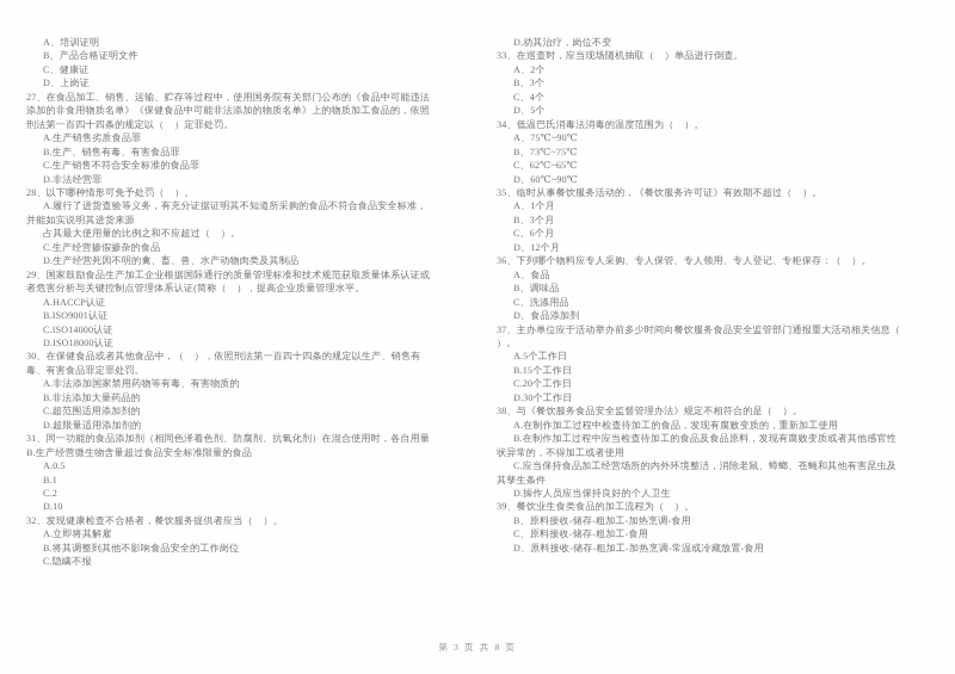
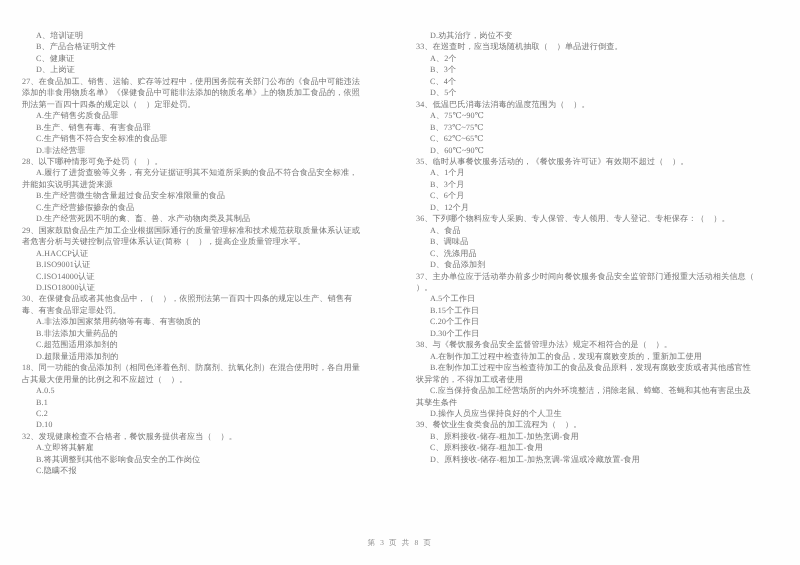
  A、培训证明
  B、产品合格证明文件
  C、健康证
  D、上岗证
  27、在食品加工、销售、运输、贮存等过程中，使用国务院有关部门公布的《食品中可能违法
  添加的非食用物质名单》《保健食品中可能非法添加的物质名单》上的物质加工食品的，依照
  刑法第一百四十四条的规定以（ ）定罪处罚。
  A.生产销售劣质食品罪
  B.生产、销售有毒、有害食品罪
  C.生产销售不符合安全标准的食品罪
  D.非法经营罪
  28、以下哪种情形可免予处罚（ ）。
  A.履行了进货查验等义务，有充分证据证明其不知道所采购的食品不符合食品安全标准，
  并能如实说明其进货来源
- 占其最大使用量的比例之和不应超过（ ）。
+ B.生产经营微生物含量超过食品安全标准限量的食品
  C.生产经营掺假掺杂的食品
  D.生产经营死因不明的禽、畜、兽、水产动物肉类及其制品
  29、国家鼓励食品生产加工企业根据国际通行的质量管理标准和技术规范获取质量体系认证或
  者危害分析与关键控制点管理体系认证(简称（ ），提高企业质量管理水平。
  A.HACCP认证
  B.ISO9001认证
  C.ISO14000认证
  D.ISO18000认证
  30、在保健食品或者其他食品中，（ ），依照刑法第一百四十四条的规定以生产、销售有
  毒、有害食品罪定罪处罚。
  A.非法添加国家禁用药物等有毒、有害物质的
  B.非法添加大量药品的
  C.超范围适用添加剂的
  D.超限量适用添加剂的
- 31、同一功能的食品添加剂（相同色泽着色剂、防腐剂、抗氧化剂）在混合使用时，各自用量
+ 18、同一功能的食品添加剂（相同色泽着色剂、防腐剂、抗氧化剂）在混合使用时，各自用量
- B.生产经营微生物含量超过食品安全标准限量的食品
+ 占其最大使用量的比例之和不应超过（ ）。
  A.0.5
  B.1
  C.2
  D.10
  32、发现健康检查不合格者，餐饮服务提供者应当（ ）。
  A.立即将其解雇
  B.将其调整到其他不影响食品安全的工作岗位
  C.隐瞒不报
  D.劝其治疗，岗位不变
  33、在巡查时，应当现场随机抽取（ ）单品进行倒查。
  A、2个
  B、3个
  C、4个
  D、5个
  34、低温巴氏消毒法消毒的温度范围为（ ）。
  A、75℃~90℃
  B、73℃~75℃
  C、62℃~65℃
  D、60℃~90℃
  35、临时从事餐饮服务活动的，《餐饮服务许可证》有效期不超过（ ）。
  A、1个月
  B、3个月
  C、6个月
  D、12个月
  36、下列哪个物料应专人采购、专人保管、专人领用、专人登记、专柜保存：（ ）。
  A、食品
  B、调味品
  C、洗涤用品
  D、食品添加剂
  37、主办单位应于活动举办前多少时间向餐饮服务食品安全监管部门通报重大活动相关信息（
  ）。
  A.5个工作日
  B.15个工作日
  C.20个工作日
  D.30个工作日
  38、与《餐饮服务食品安全监督管理办法》规定不相符合的是（ ）。
  A.在制作加工过程中检查待加工的食品，发现有腐败变质的，重新加工使用
  B.在制作加工过程中应当检查待加工的食品及食品原料，发现有腐败变质或者其他感官性
  状异常的，不得加工或者使用
  C.应当保持食品加工经营场所的内外环境整洁，消除老鼠、蟑螂、苍蝇和其他有害昆虫及
  其孳生条件
  D.操作人员应当保持良好的个人卫生
  39、餐饮业生食类食品的加工流程为（ ）。
  B、原料接收-储存-粗加工-加热烹调-食用
  C、原料接收-储存-粗加工-食用
  D、原料接收-储存-粗加工-加热烹调-常温或冷藏放置-食用
  第 3 页 共 8 页
